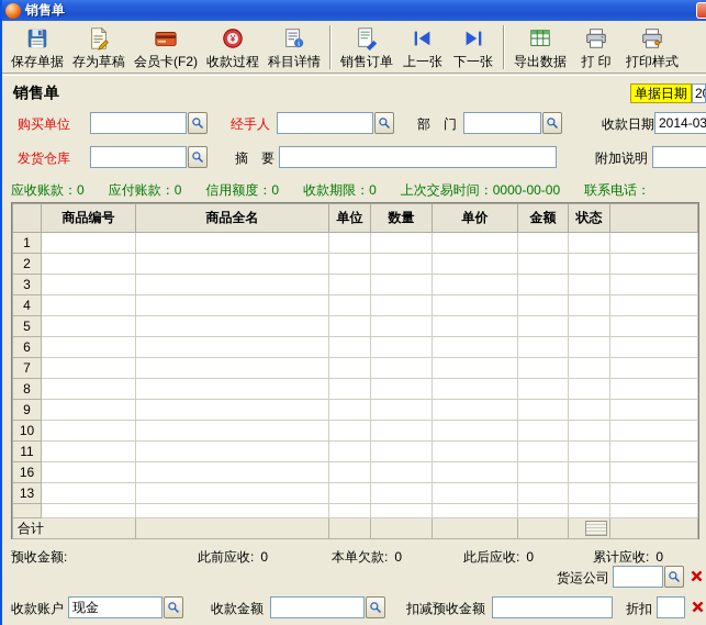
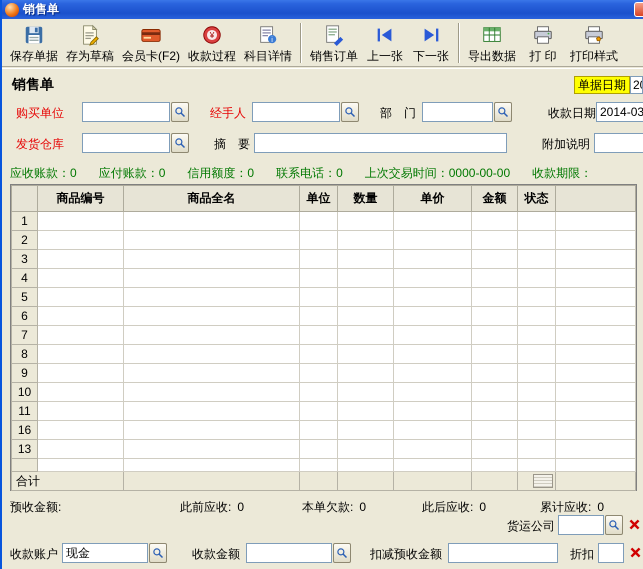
  销售单
  保存单据
  存为草稿
  会员卡(F2)
  ¥
  收款过程
  i
  科目详情
  销售订单
  上一张
  下一张
  导出数据
  打 印
  打印样式
  销售单
  单据日期
  购买单位
  经手人
  部 门
  收款日期
  2014-03
  发货仓库
  摘 要
  附加说明
  应收账款：0
  应付账款：0
  信用额度：0
- 收款期限：0
+ 联系电话：0
  上次交易时间：0000-00-00
- 联系电话：
+ 收款期限：
  	商品编号	商品全名	单位	数量	单价	金额	状态
  1
  2
  3
  4
  5
  6
  7
  8
  9
  10
  11
  16
  13
  合计
  预收金额:
  此前应收: 0
  本单欠款: 0
  此后应收: 0
  累计应收: 0
  货运公司
  收款账户
  现金
  收款金额
  扣减预收金额
  折扣
